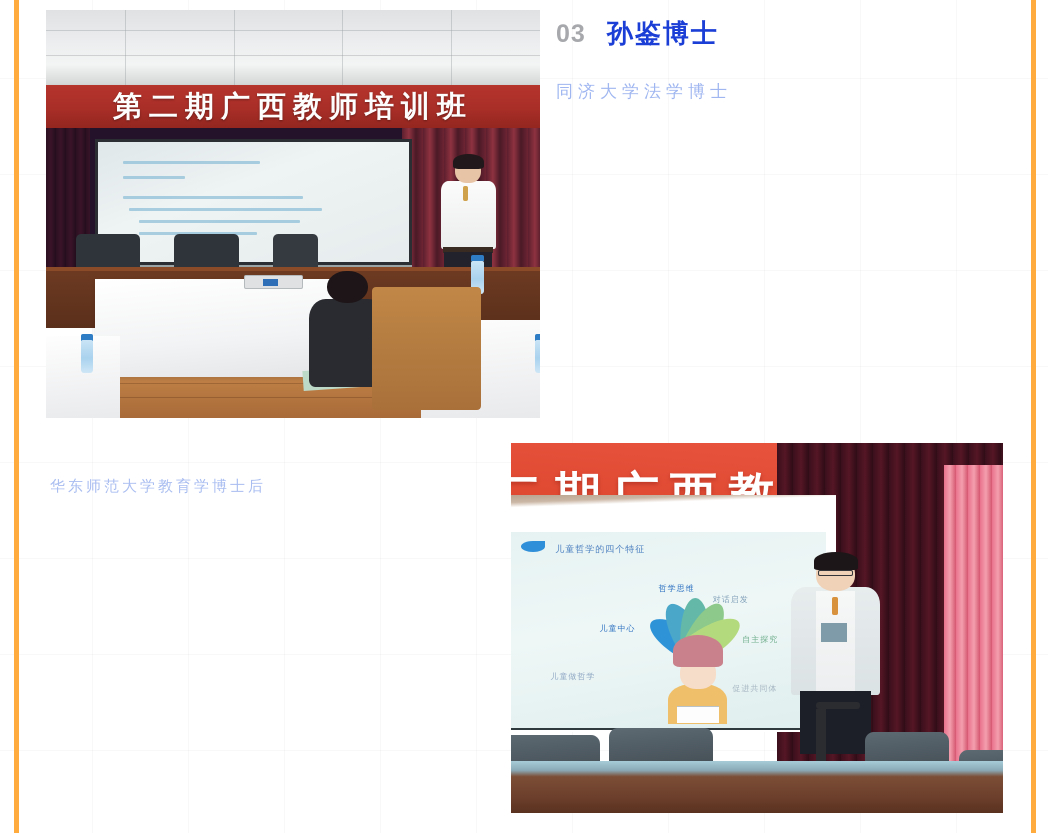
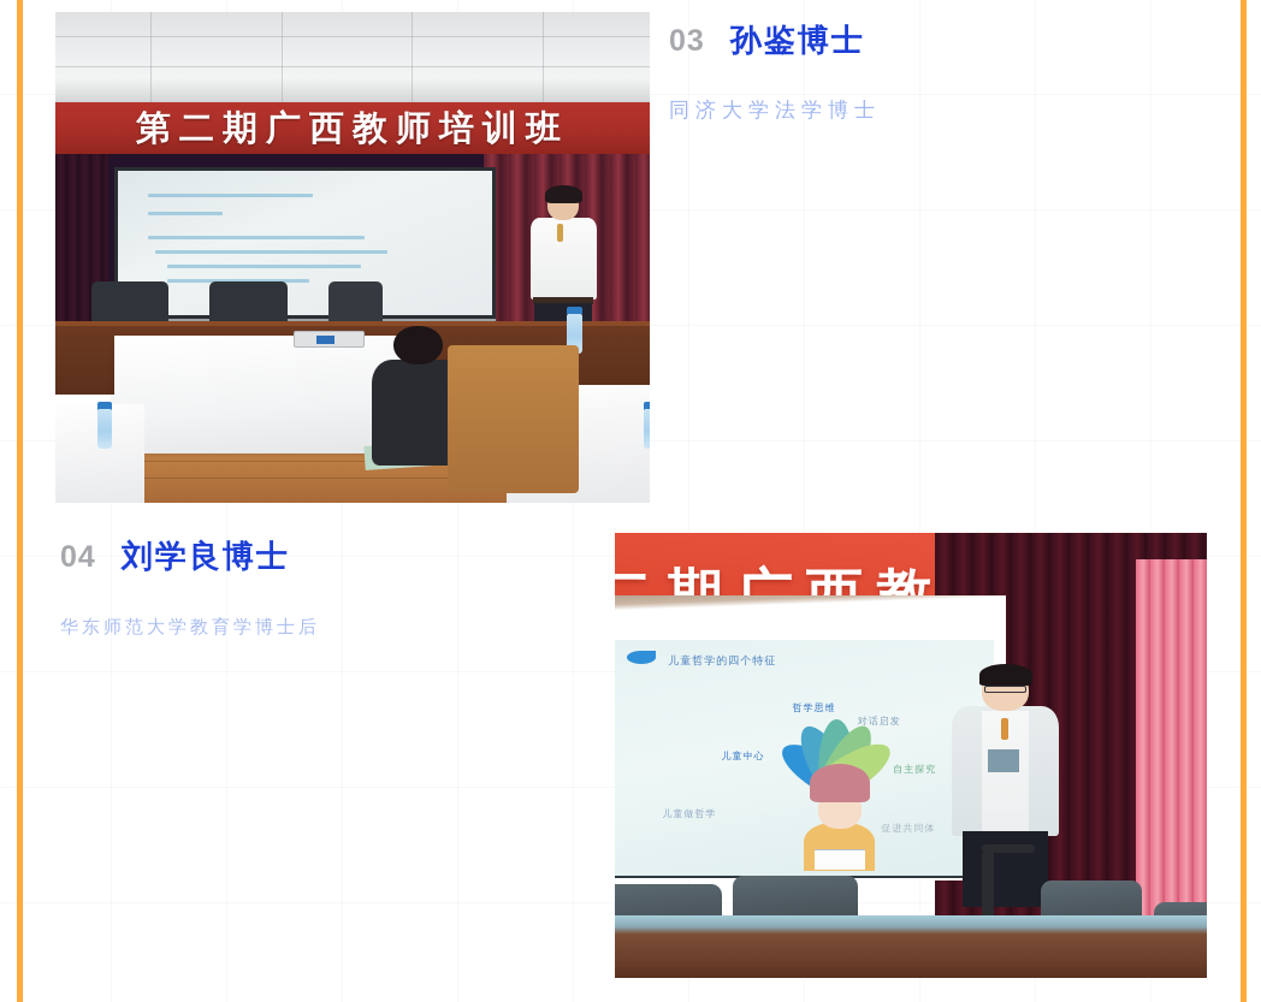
  第二期广西教师培训班
  03
  孙鉴博士
  同济大学法学博士
+ 04
+ 刘学良博士
  华东师范大学教育学博士后
  儿童哲学的四个特征
  哲学思维
  对话启发
  儿童中心
  自主探究
  儿童做哲学
  促进共同体
